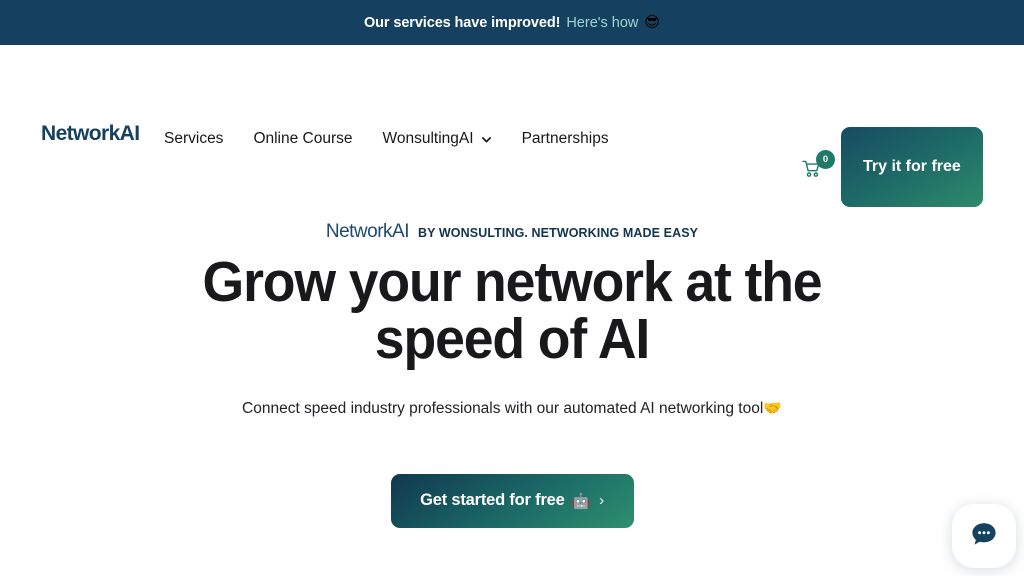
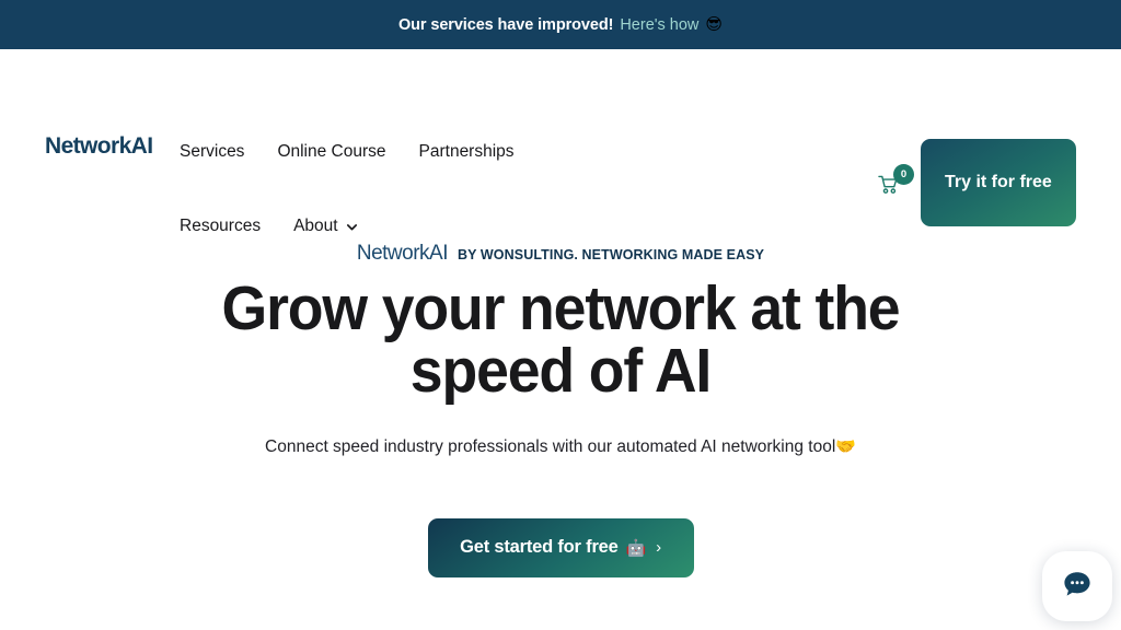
  Our services have improved!
  Here's how
  😎
  NetworkAI
  Services
  Online Course
- WonsultingAI
  Partnerships
+ Resources
+ About
  0
  Try it for free
  NetworkAI
  BY WONSULTING. NETWORKING MADE EASY
  Grow your network at the speed of AI
  Connect speed industry professionals with our automated AI networking tool🤝
  Get started for free
  🤖
  ›
